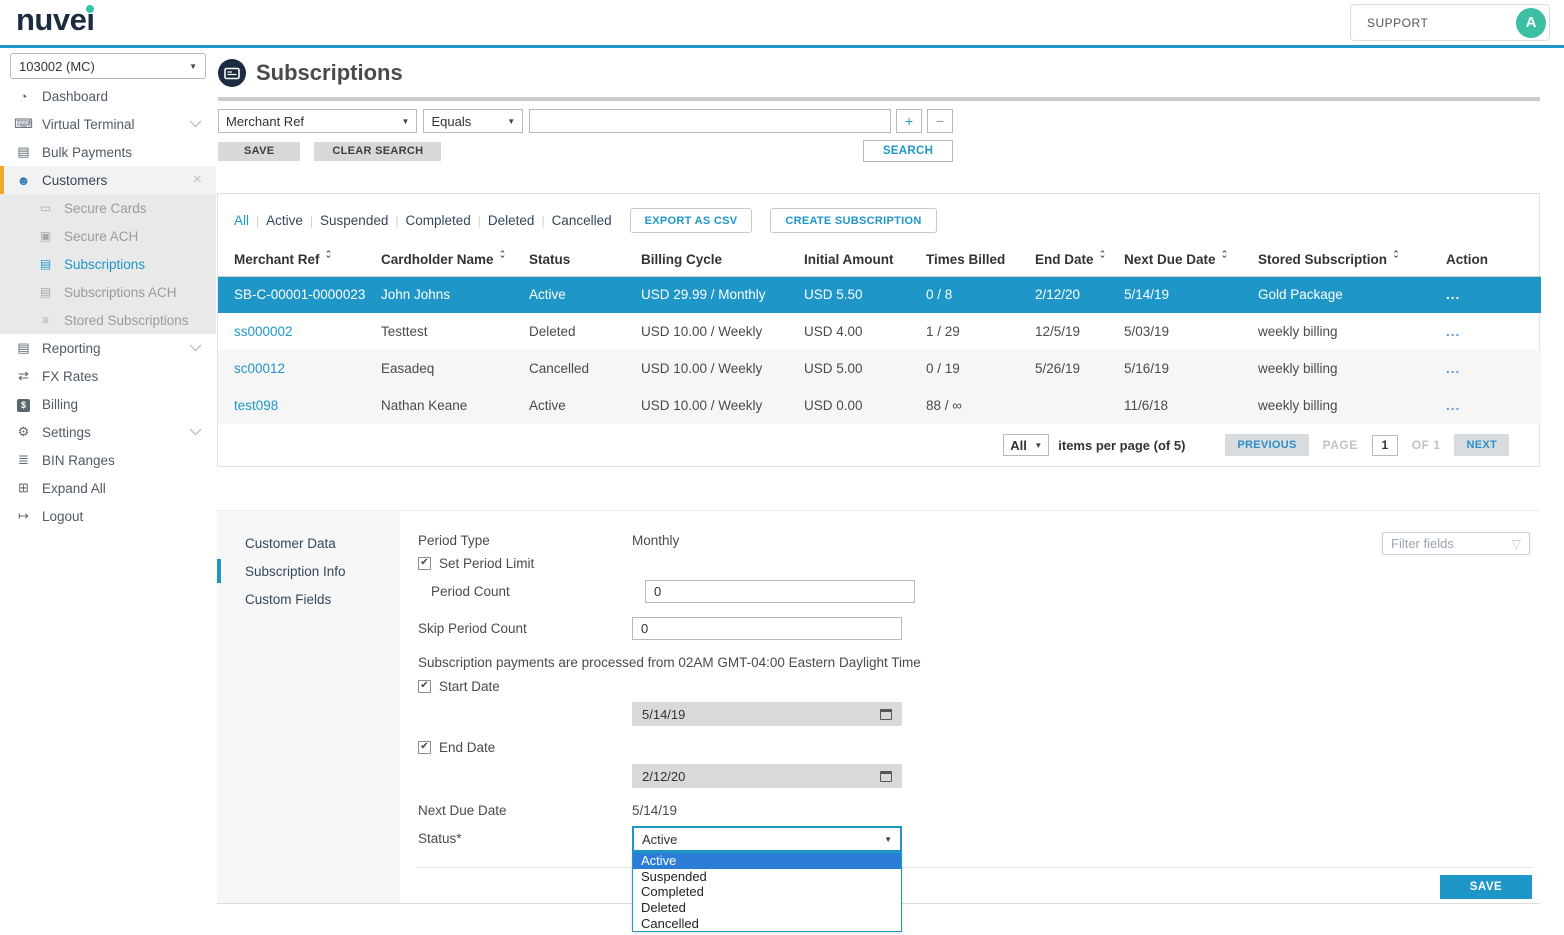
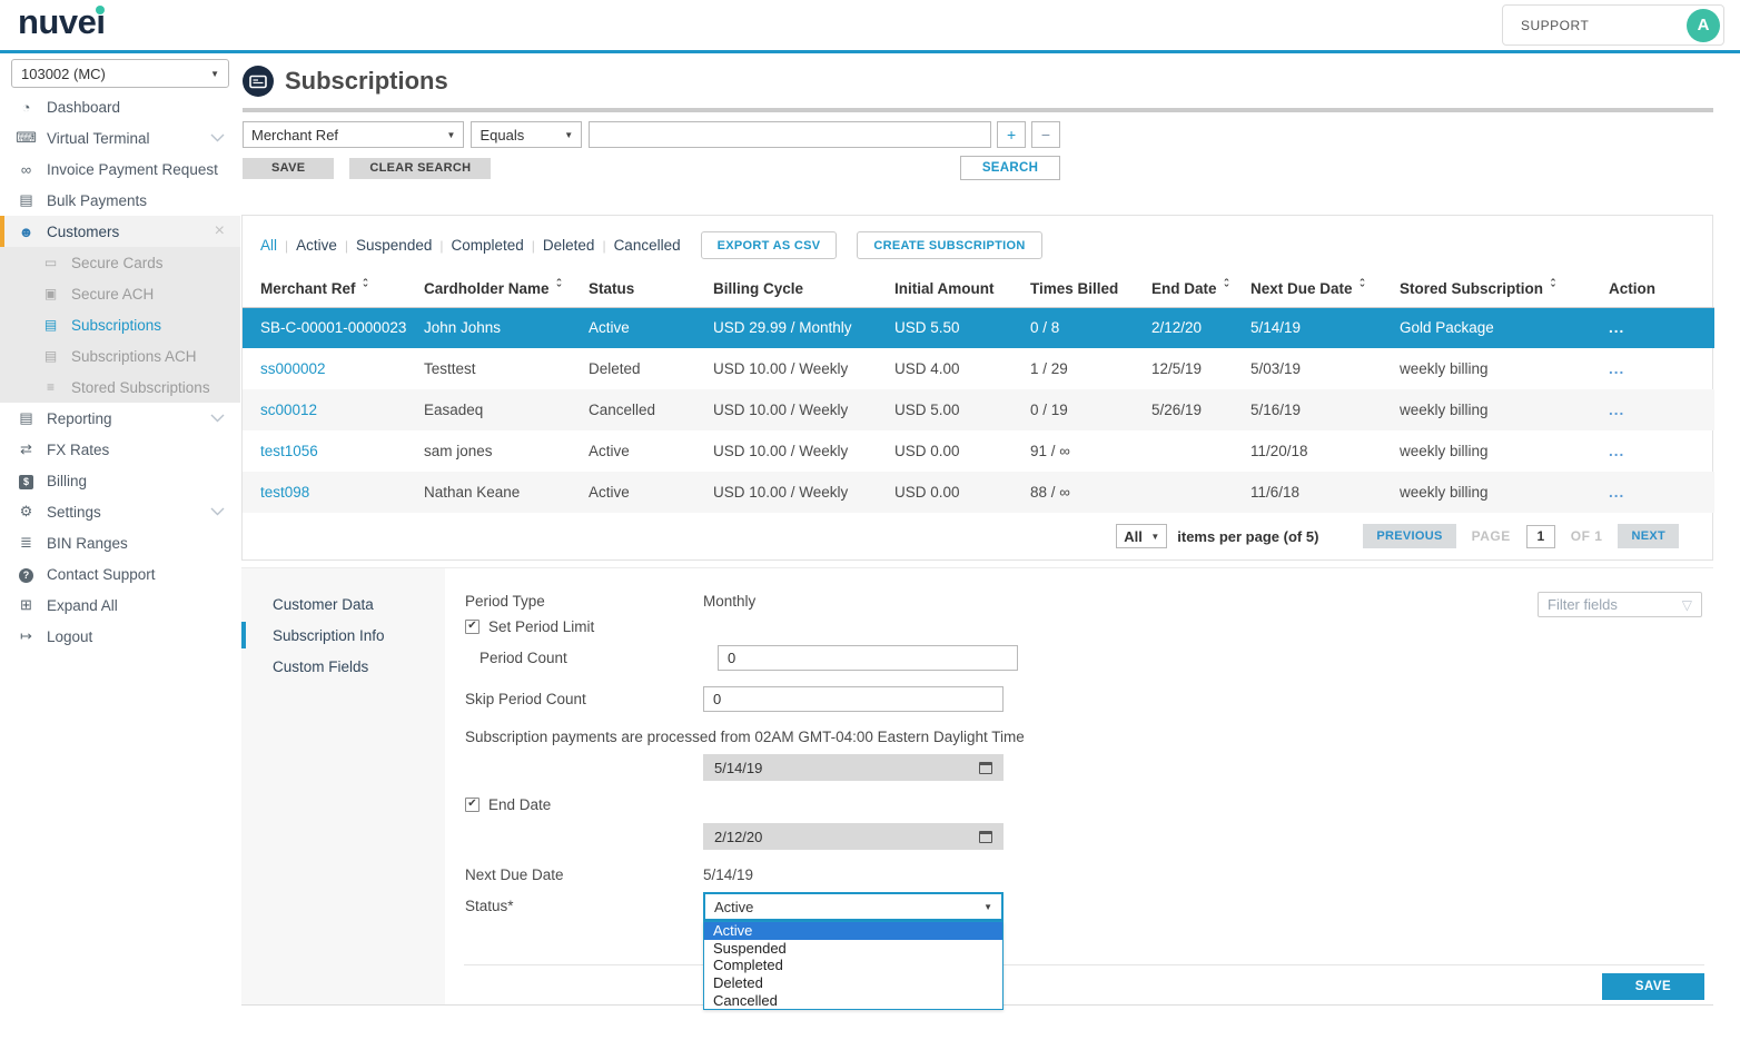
  nuvei
  SUPPORT
  A
  103002 (MC)
  ▼
  ◔
  Dashboard
  ⌨
  Virtual Terminal
+ ∞
+ Invoice Payment Request
  ▤
  Bulk Payments
  ☻
  Customers
  ×
  ▭
  Secure Cards
  ▣
  Secure ACH
  ▤
  Subscriptions
  ▤
  Subscriptions ACH
  ≡
  Stored Subscriptions
  ▤
  Reporting
  ⇄
  FX Rates
  $
  Billing
  ⚙
  Settings
  ≣
  BIN Ranges
+ ?
+ Contact Support
  ⊞
  Expand All
  ↦
  Logout
  Subscriptions
  Merchant Ref
  ▼
  Equals
  ▼
  +
  −
  SAVE
  CLEAR SEARCH
  SEARCH
  All
  |
  Active
  |
  Suspended
  |
  Completed
  |
  Deleted
  |
  Cancelled
  EXPORT AS CSV
  CREATE SUBSCRIPTION
  Merchant Ref ˆˇ	Cardholder Name ˆˇ	Status	Billing Cycle	Initial Amount	Times Billed	End Date ˆˇ	Next Due Date ˆˇ	Stored Subscription ˆˇ	Action
  SB-C-00001-0000023	John Johns	Active	USD 29.99 / Monthly	USD 5.50	0 / 8	2/12/20	5/14/19	Gold Package	...
  ss000002	Testtest	Deleted	USD 10.00 / Weekly	USD 4.00	1 / 29	12/5/19	5/03/19	weekly billing	...
  sc00012	Easadeq	Cancelled	USD 10.00 / Weekly	USD 5.00	0 / 19	5/26/19	5/16/19	weekly billing	...
+ test1056	sam jones	Active	USD 10.00 / Weekly	USD 0.00	91 / ∞		11/20/18	weekly billing	...
  test098	Nathan Keane	Active	USD 10.00 / Weekly	USD 0.00	88 / ∞		11/6/18	weekly billing	...
  All
  ▼
  items per page (of 5)
  PREVIOUS
  PAGE
  1
  OF 1
  NEXT
  Customer Data
  Subscription Info
  Custom Fields
  Filter fields
  ▽
  Period Type
  Monthly
  Set Period Limit
  Period Count
  0
  Skip Period Count
  0
  Subscription payments are processed from 02AM GMT-04:00 Eastern Daylight Time
- Start Date
  5/14/19
  End Date
  2/12/20
  Next Due Date
  5/14/19
  Status*
  Active
  ▼
  Active
  Suspended
  Completed
  Deleted
  Cancelled
  SAVE
